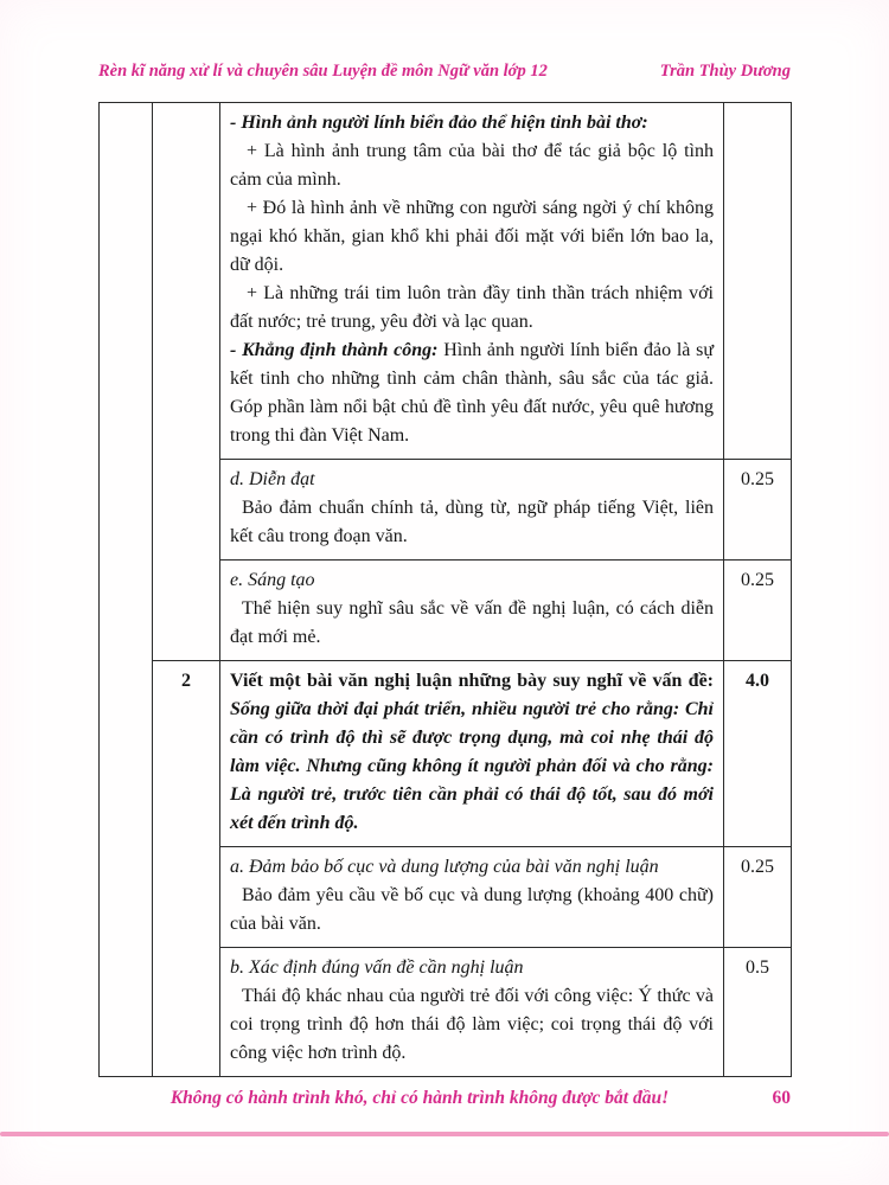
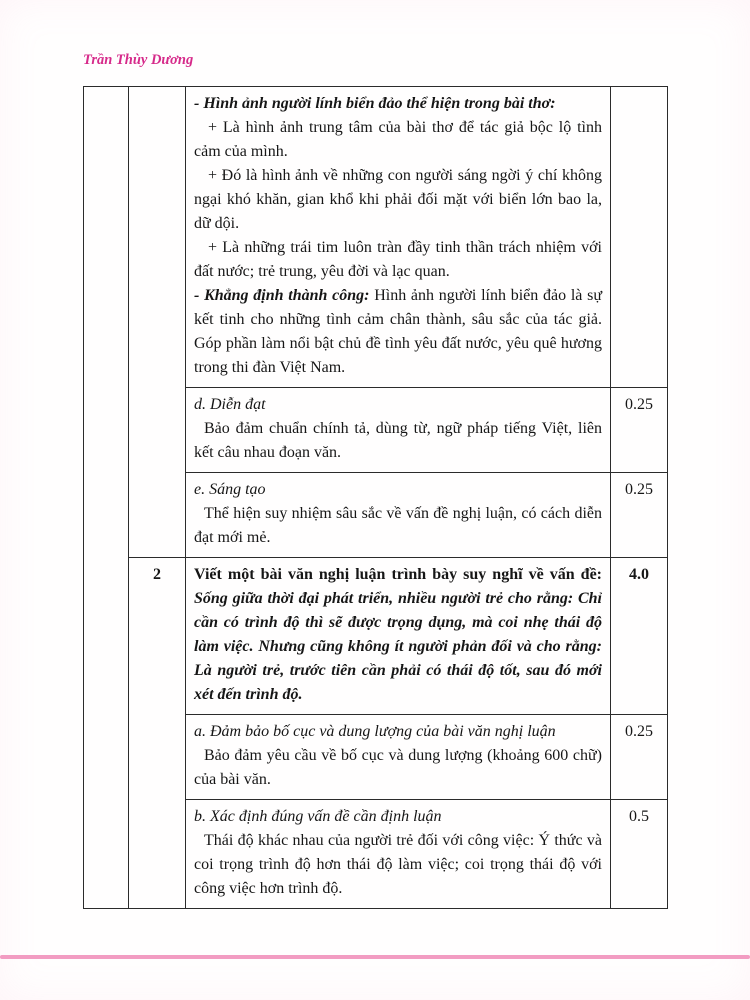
- Rèn kĩ năng xử lí và chuyên sâu Luyện đề môn Ngữ văn lớp 12
  Trần Thùy Dương
- 		- Hình ảnh người lính biển đảo thể hiện tinh bài thơ: + Là hình ảnh trung tâm của bài thơ để tác giả bộc lộ tình cảm của mình. + Đó là hình ảnh về những con người sáng ngời ý chí không ngại khó khăn, gian khổ khi phải đối mặt với biển lớn bao la, dữ dội. + Là những trái tim luôn tràn đầy tinh thần trách nhiệm với đất nước; trẻ trung, yêu đời và lạc quan. - Khẳng định thành công: Hình ảnh người lính biển đảo là sự kết tinh cho những tình cảm chân thành, sâu sắc của tác giả. Góp phần làm nổi bật chủ đề tình yêu đất nước, yêu quê hương trong thi đàn Việt Nam.
+ 		- Hình ảnh người lính biển đảo thể hiện trong bài thơ: + Là hình ảnh trung tâm của bài thơ để tác giả bộc lộ tình cảm của mình. + Đó là hình ảnh về những con người sáng ngời ý chí không ngại khó khăn, gian khổ khi phải đối mặt với biển lớn bao la, dữ dội. + Là những trái tim luôn tràn đầy tinh thần trách nhiệm với đất nước; trẻ trung, yêu đời và lạc quan. - Khẳng định thành công: Hình ảnh người lính biển đảo là sự kết tinh cho những tình cảm chân thành, sâu sắc của tác giả. Góp phần làm nổi bật chủ đề tình yêu đất nước, yêu quê hương trong thi đàn Việt Nam.
- d. Diễn đạt Bảo đảm chuẩn chính tả, dùng từ, ngữ pháp tiếng Việt, liên kết câu trong đoạn văn.	0.25
+ d. Diễn đạt Bảo đảm chuẩn chính tả, dùng từ, ngữ pháp tiếng Việt, liên kết câu nhau đoạn văn.	0.25
- e. Sáng tạo Thể hiện suy nghĩ sâu sắc về vấn đề nghị luận, có cách diễn đạt mới mẻ.	0.25
+ e. Sáng tạo Thể hiện suy nhiệm sâu sắc về vấn đề nghị luận, có cách diễn đạt mới mẻ.	0.25
- 2	Viết một bài văn nghị luận những bày suy nghĩ về vấn đề: Sống giữa thời đại phát triển, nhiều người trẻ cho rằng: Chỉ cần có trình độ thì sẽ được trọng dụng, mà coi nhẹ thái độ làm việc. Nhưng cũng không ít người phản đối và cho rằng: Là người trẻ, trước tiên cần phải có thái độ tốt, sau đó mới xét đến trình độ.	4.0
+ 2	Viết một bài văn nghị luận trình bày suy nghĩ về vấn đề: Sống giữa thời đại phát triển, nhiều người trẻ cho rằng: Chỉ cần có trình độ thì sẽ được trọng dụng, mà coi nhẹ thái độ làm việc. Nhưng cũng không ít người phản đối và cho rằng: Là người trẻ, trước tiên cần phải có thái độ tốt, sau đó mới xét đến trình độ.	4.0
- a. Đảm bảo bố cục và dung lượng của bài văn nghị luận Bảo đảm yêu cầu về bố cục và dung lượng (khoảng 400 chữ) của bài văn.	0.25
+ a. Đảm bảo bố cục và dung lượng của bài văn nghị luận Bảo đảm yêu cầu về bố cục và dung lượng (khoảng 600 chữ) của bài văn.	0.25
- b. Xác định đúng vấn đề cần nghị luận Thái độ khác nhau của người trẻ đối với công việc: Ý thức và coi trọng trình độ hơn thái độ làm việc; coi trọng thái độ với công việc hơn trình độ.	0.5
+ b. Xác định đúng vấn đề cần định luận Thái độ khác nhau của người trẻ đối với công việc: Ý thức và coi trọng trình độ hơn thái độ làm việc; coi trọng thái độ với công việc hơn trình độ.	0.5
- Không có hành trình khó, chỉ có hành trình không được bắt đầu!
- 60
